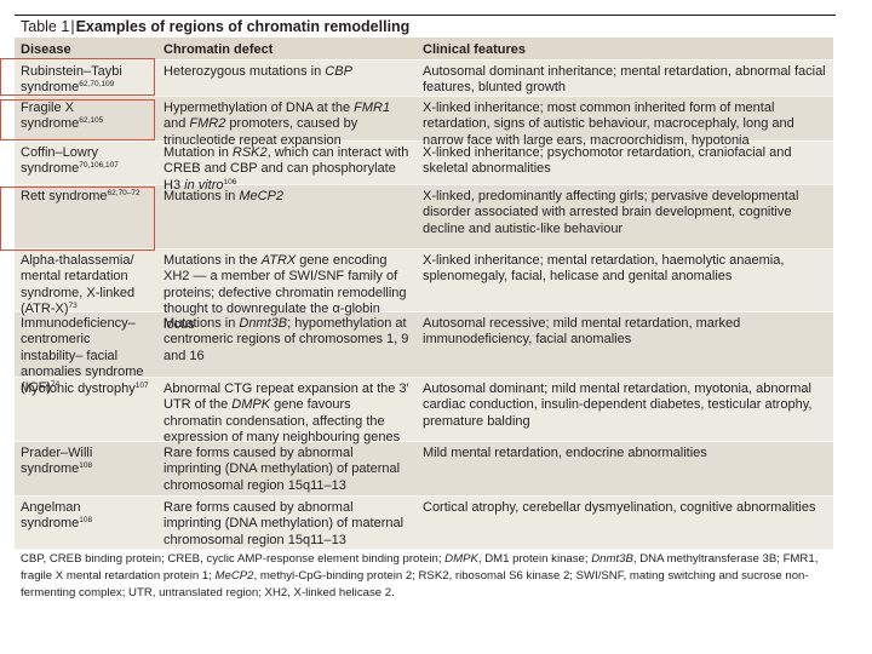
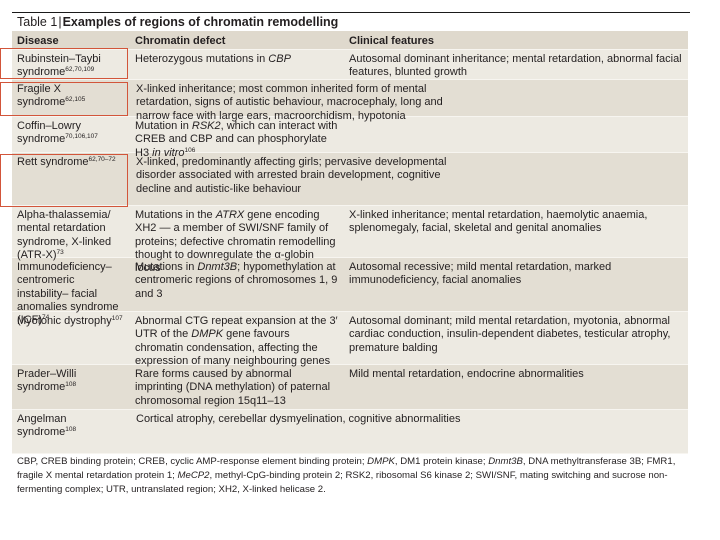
  Table 1|Examples of regions of chromatin remodelling
  Disease
  Chromatin defect
  Clinical features
  Rubinstein–Taybi syndrome
  Heterozygous mutations in CBP
  Autosomal dominant inheritance; mental retardation, abnormal facial features, blunted growth
  Fragile X syndrome
- Hypermethylation of DNA at the FMR1 and FMR2 promoters, caused by trinucleotide repeat expansion
  X-linked inheritance; most common inherited form of mental retardation, signs of autistic behaviour, macrocephaly, long and narrow face with large ears, macroorchidism, hypotonia
  Mutation in RSK2, which can interact with CREB and CBP and can phosphorylate H3 in vitro
- X-linked inheritance; psychomotor retardation, craniofacial and skeletal abnormalities
- Mutations in MeCP2
  X-linked, predominantly affecting girls; pervasive developmental disorder associated with arrested brain development, cognitive decline and autistic-like behaviour
  Alpha-thalassemia/ mental retardation syndrome, X-linked (ATR-X)
  Mutations in the ATRX gene encoding XH2 — a member of SWI/SNF family of proteins; defective chromatin remodelling thought to downregulate the α-globin locus
- X-linked inheritance; mental retardation, haemolytic anaemia, splenomegaly, facial, helicase and genital anomalies
+ X-linked inheritance; mental retardation, haemolytic anaemia, splenomegaly, facial, skeletal and genital anomalies
  Immunodeficiency– centromeric instability– facial anomalies syndrome (ICF)
- Mutations in Dnmt3B; hypomethylation at centromeric regions of chromosomes 1, 9 and 16
+ Mutations in Dnmt3B; hypomethylation at centromeric regions of chromosomes 1, 9 and 3
  Autosomal recessive; mild mental retardation, marked immunodeficiency, facial anomalies
  Myotonic dystrophy
  Abnormal CTG repeat expansion at the 3′ UTR of the DMPK gene favours chromatin condensation, affecting the expression of many neighbouring genes
  Autosomal dominant; mild mental retardation, myotonia, abnormal cardiac conduction, insulin-dependent diabetes, testicular atrophy, premature balding
  Prader–Willi syndrome
  Rare forms caused by abnormal imprinting (DNA methylation) of paternal chromosomal region 15q11–13
  Mild mental retardation, endocrine abnormalities
  Angelman syndrome
- Rare forms caused by abnormal imprinting (DNA methylation) of maternal chromosomal region 15q11–13
  Cortical atrophy, cerebellar dysmyelination, cognitive abnormalities
  CBP, CREB binding protein; CREB, cyclic AMP-response element binding protein; DMPK, DM1 protein kinase; Dnmt3B, DNA methyltransferase 3B; FMR1, fragile X mental retardation protein 1; MeCP2, methyl-CpG-binding protein 2; RSK2, ribosomal S6 kinase 2; SWI/SNF, mating switching and sucrose non-fermenting complex; UTR, untranslated region; XH2, X-linked helicase 2.
